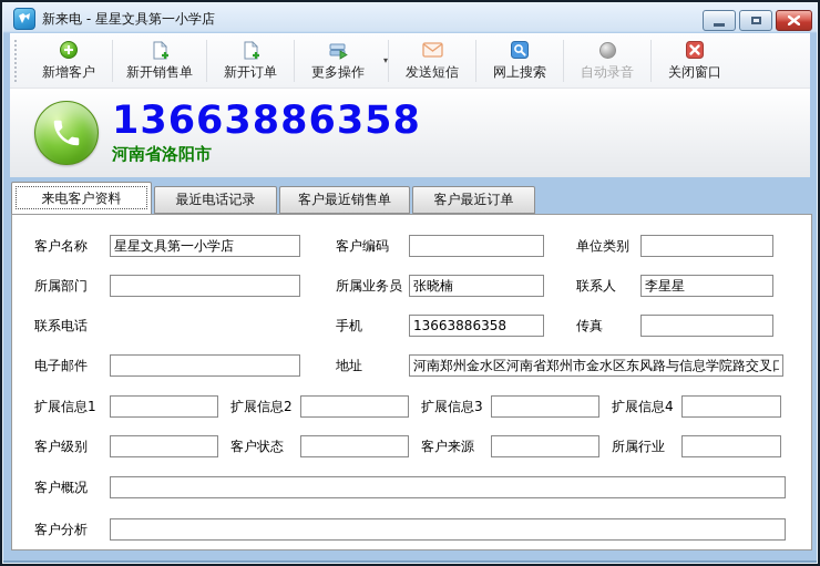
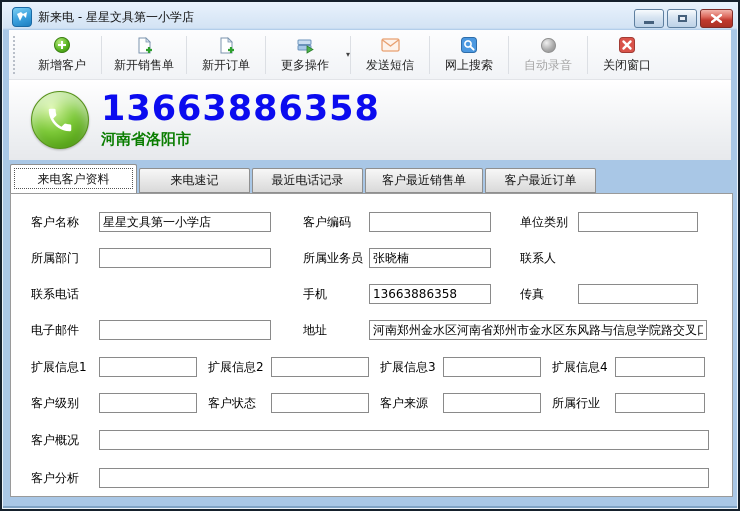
  新来电 - 星星文具第一小学店
  新增客户
  新开销售单
  新开订单
  更多操作
  ▾
  发送短信
  网上搜索
  自动录音
  关闭窗口
  13663886358
  河南省洛阳市
  来电客户资料
+ 来电速记
  最近电话记录
  客户最近销售单
  客户最近订单
  客户名称
  星星文具第一小学店
  客户编码
  单位类别
  所属部门
  所属业务员
  张晓楠
  联系人
- 李星星
  联系电话
  手机
  13663886358
  传真
  电子邮件
  地址
  河南郑州金水区河南省郑州市金水区东风路与信息学院路交叉口
  扩展信息1
  扩展信息2
  扩展信息3
  扩展信息4
  客户级别
  客户状态
  客户来源
  所属行业
  客户概况
  客户分析
